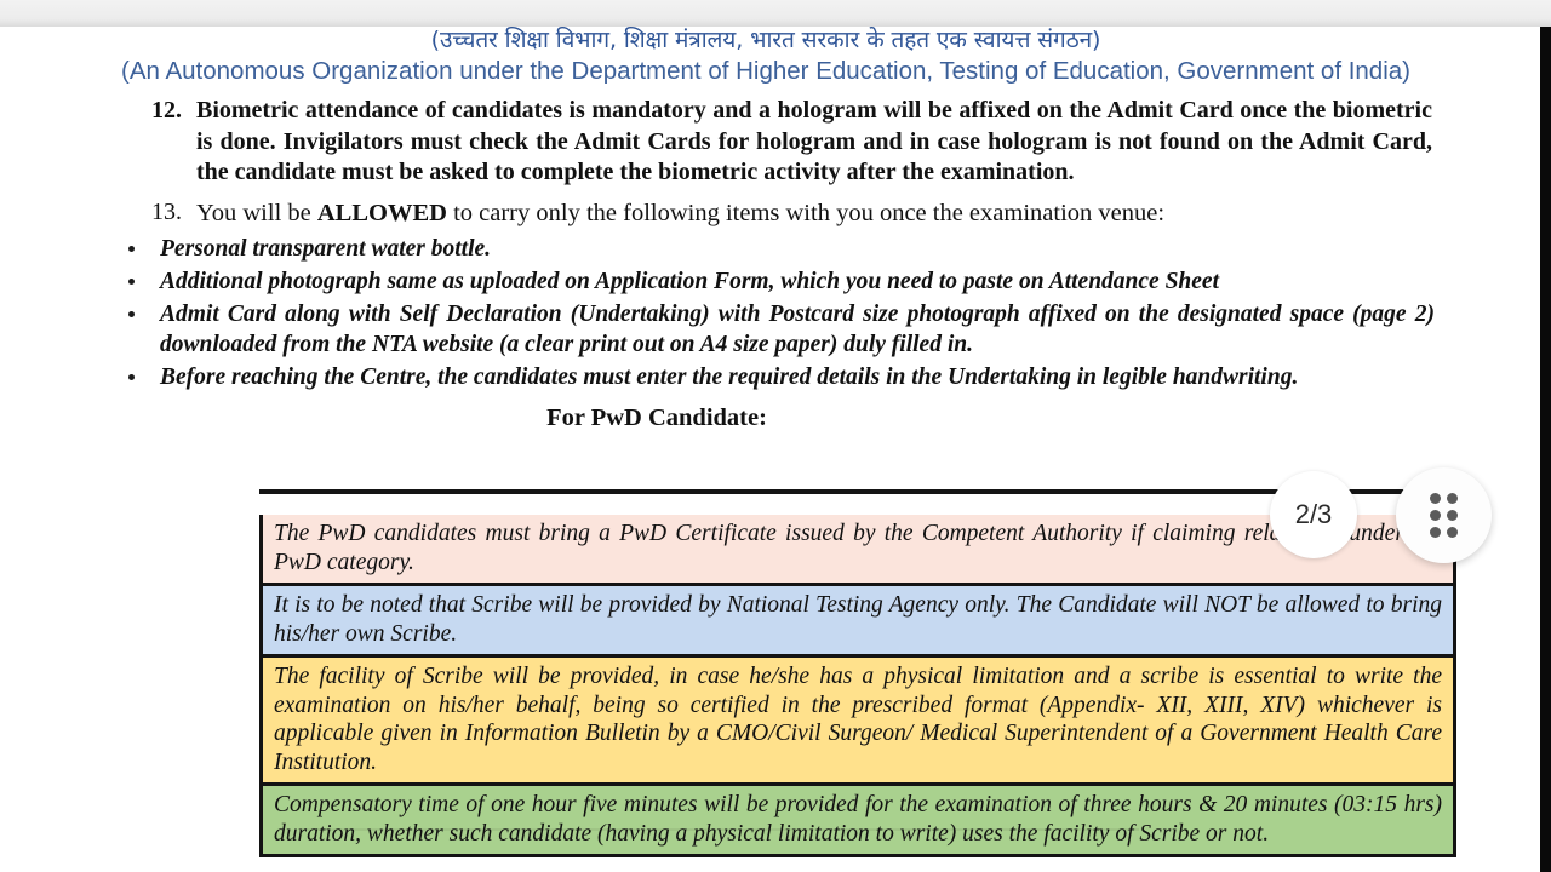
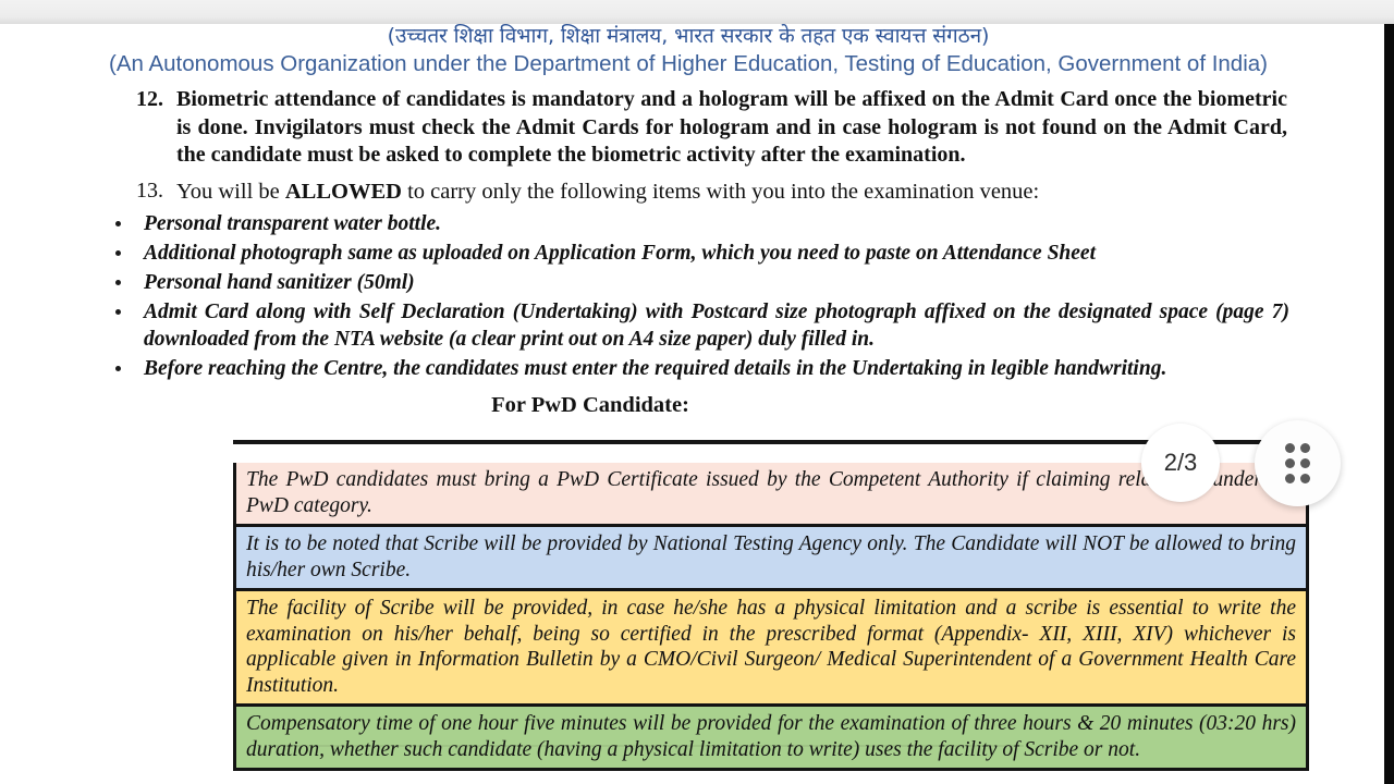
  (उच्चतर शिक्षा विभाग, शिक्षा मंत्रालय, भारत सरकार के तहत एक स्वायत्त संगठन)
  (An Autonomous Organization under the Department of Higher Education, Testing of Education, Government of India)
  12.
  Biometric attendance of candidates is mandatory and a hologram will be affixed on the Admit Card once the biometric is done. Invigilators must check the Admit Cards for hologram and in case hologram is not found on the Admit Card, the candidate must be asked to complete the biometric activity after the examination.
  13.
- You will be ALLOWED to carry only the following items with you once the examination venue:
+ You will be ALLOWED to carry only the following items with you into the examination venue:
  Personal transparent water bottle.
  Additional photograph same as uploaded on Application Form, which you need to paste on Attendance Sheet
+ Personal hand sanitizer (50ml)
- Admit Card along with Self Declaration (Undertaking) with Postcard size photograph affixed on the designated space (page 2) downloaded from the NTA website (a clear print out on A4 size paper) duly filled in.
+ Admit Card along with Self Declaration (Undertaking) with Postcard size photograph affixed on the designated space (page 7) downloaded from the NTA website (a clear print out on A4 size paper) duly filled in.
  Before reaching the Centre, the candidates must enter the required details in the Undertaking in legible handwriting.
  For PwD Candidate:
  The PwD candidates must bring a PwD Certificate issued by the Competent Authority if claiming rel unde PwD category.
  It is to be noted that Scribe will be provided by National Testing Agency only. The Candidate will NOT be allowed to bring his/her own Scribe.
  The facility of Scribe will be provided, in case he/she has a physical limitation and a scribe is essential to write the examination on his/her behalf, being so certified in the prescribed format (Appendix- XII, XIII, XIV) whichever is applicable given in Information Bulletin by a CMO/Civil Surgeon/ Medical Superintendent of a Government Health Care Institution.
- Compensatory time of one hour five minutes will be provided for the examination of three hours & 20 minutes (03:15 hrs) duration, whether such candidate (having a physical limitation to write) uses the facility of Scribe or not.
+ Compensatory time of one hour five minutes will be provided for the examination of three hours & 20 minutes (03:20 hrs) duration, whether such candidate (having a physical limitation to write) uses the facility of Scribe or not.
  2/3
